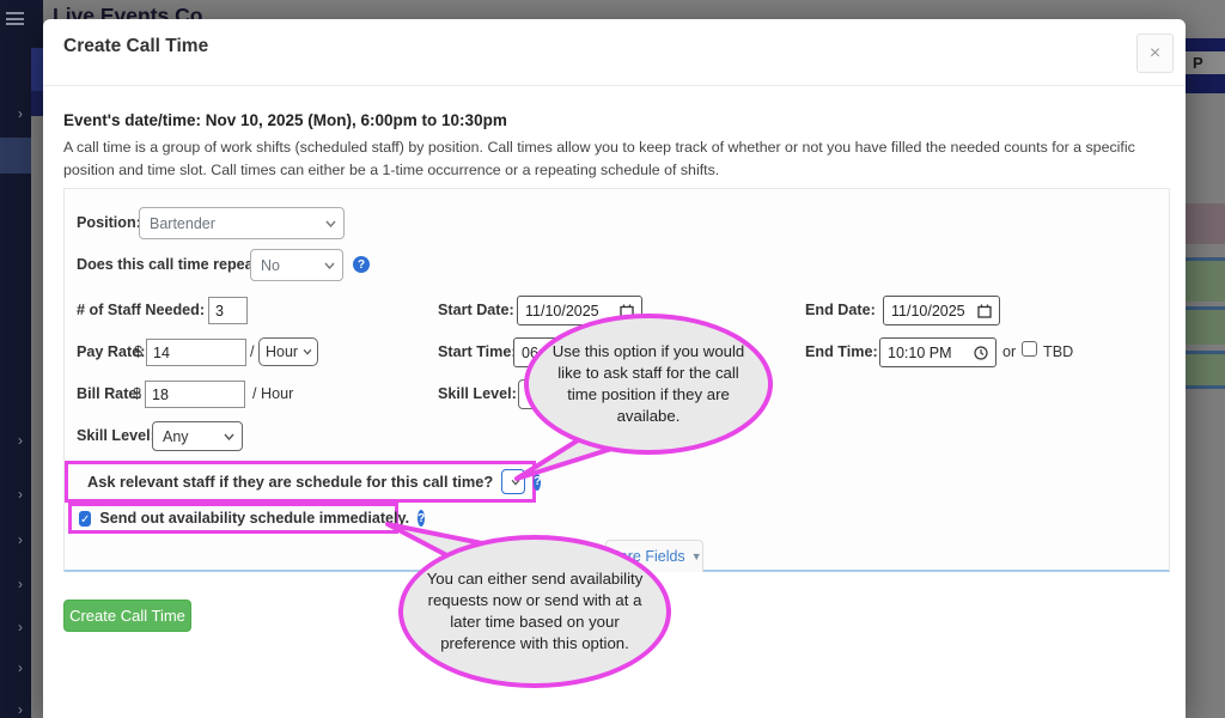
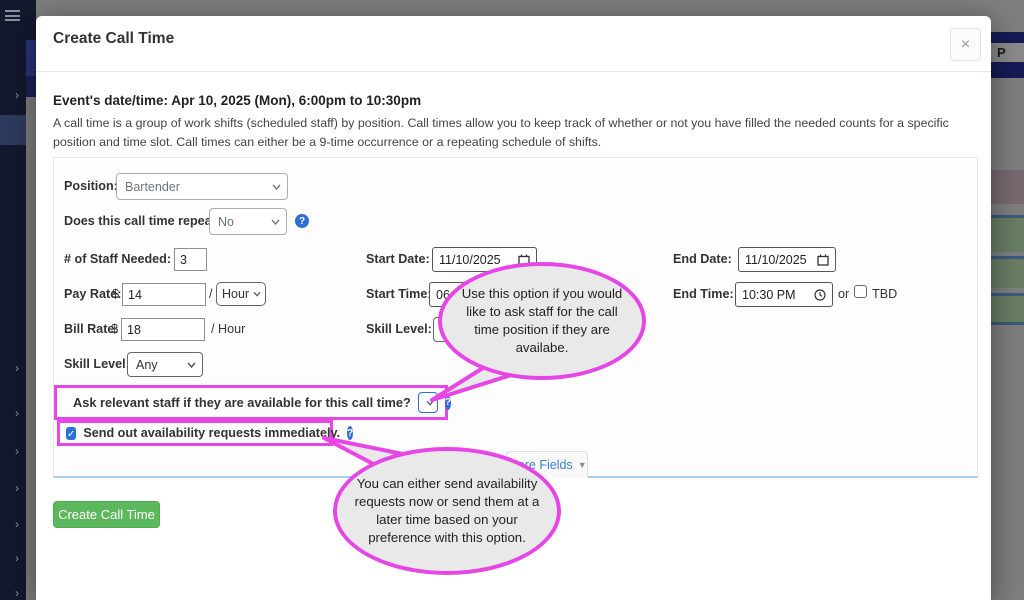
- Live Events Co
  P
  ›
  ›
  ›
  ›
  ›
  ›
  ›
  ›
  Create Call Time
  ×
- Event's date/time: Nov 10, 2025 (Mon), 6:00pm to 10:30pm
+ Event's date/time: Apr 10, 2025 (Mon), 6:00pm to 10:30pm
- A call time is a group of work shifts (scheduled staff) by position. Call times allow you to keep track of whether or not you have filled the needed counts for a specific position and time slot. Call times can either be a 1-time occurrence or a repeating schedule of shifts.
+ A call time is a group of work shifts (scheduled staff) by position. Call times allow you to keep track of whether or not you have filled the needed counts for a specific position and time slot. Call times can either be a 9-time occurrence or a repeating schedule of shifts.
  Position
  Bartender
  Does this call time repe
  No
  ?
  # of Staff Needed:
  3
  Start Date:
  11/10/2025
  End Date:
  11/10/2025
  Pay Rate:
  $
  14
  /
  Hour
  Start Time
  End Time:
- 10:10 PM
+ 10:30 PM
  or
  TBD
  Bill Rate:
  $
  18
  / Hour
  Skill Level:
  Skill Level
  Any
- Ask relevant staff if they are schedule for this call time?
+ Ask relevant staff if they are available for this call time?
  ?
  ✓
- Send out availability schedule immediately.
+ Send out availability requests immediately.
  ?
  e Fields
  ▼
  Create Call Time
  Use this option if you would like to ask staff for the call time position if they are availabe.
- You can either send availability requests now or send with at a later time based on your preference with this option.
+ You can either send availability requests now or send them at a later time based on your preference with this option.
